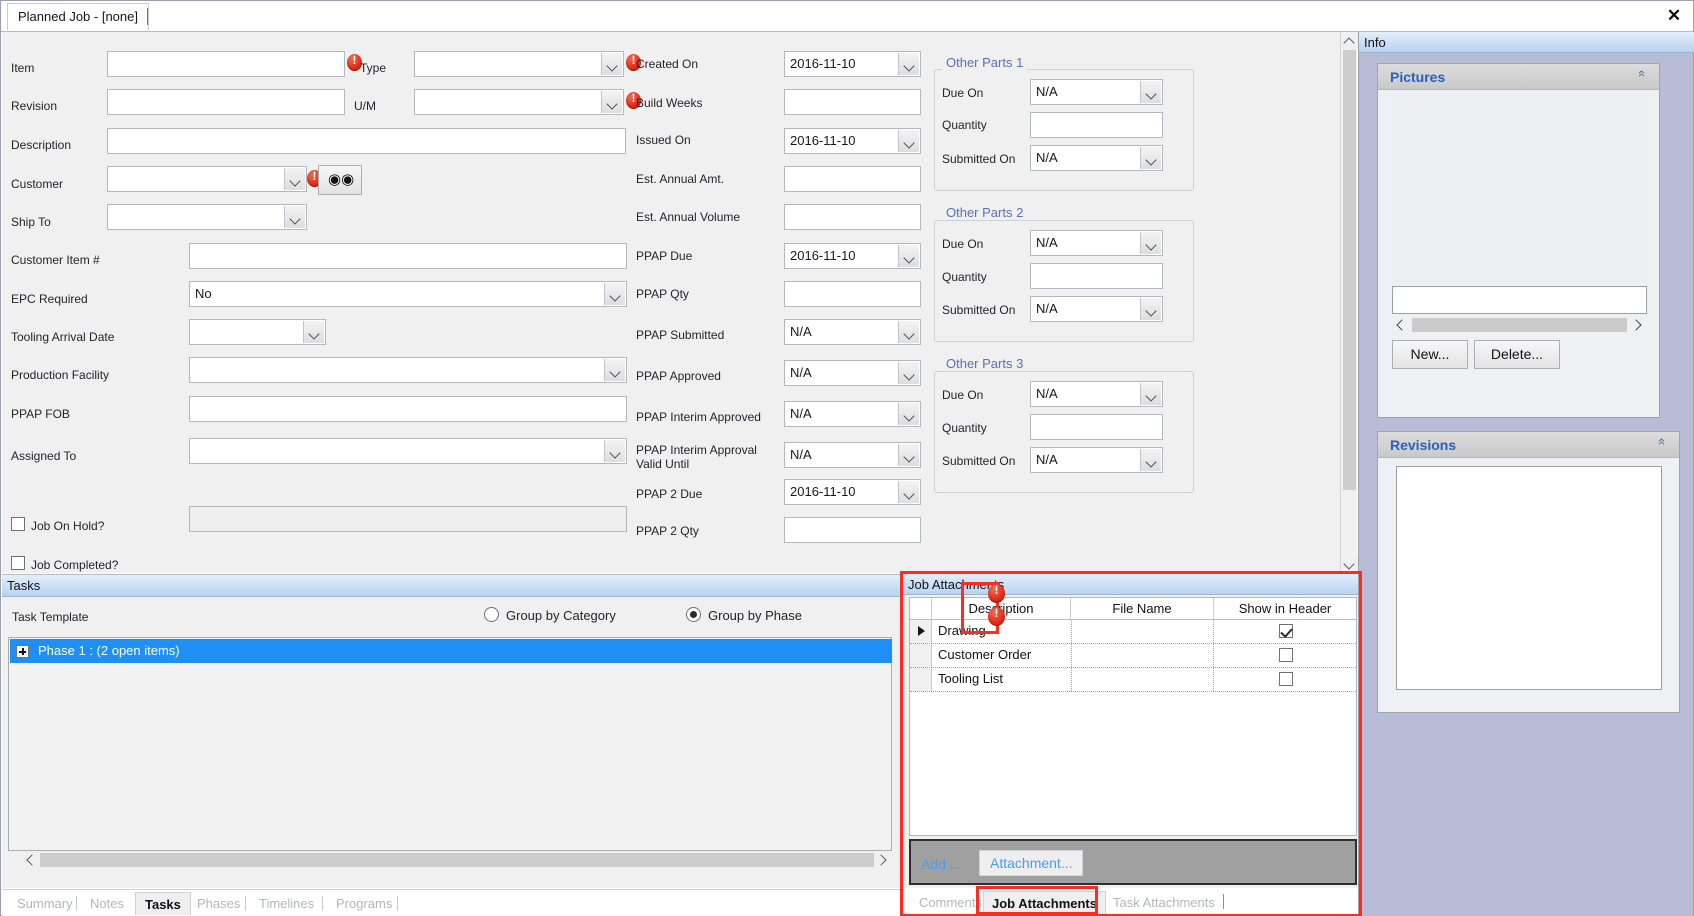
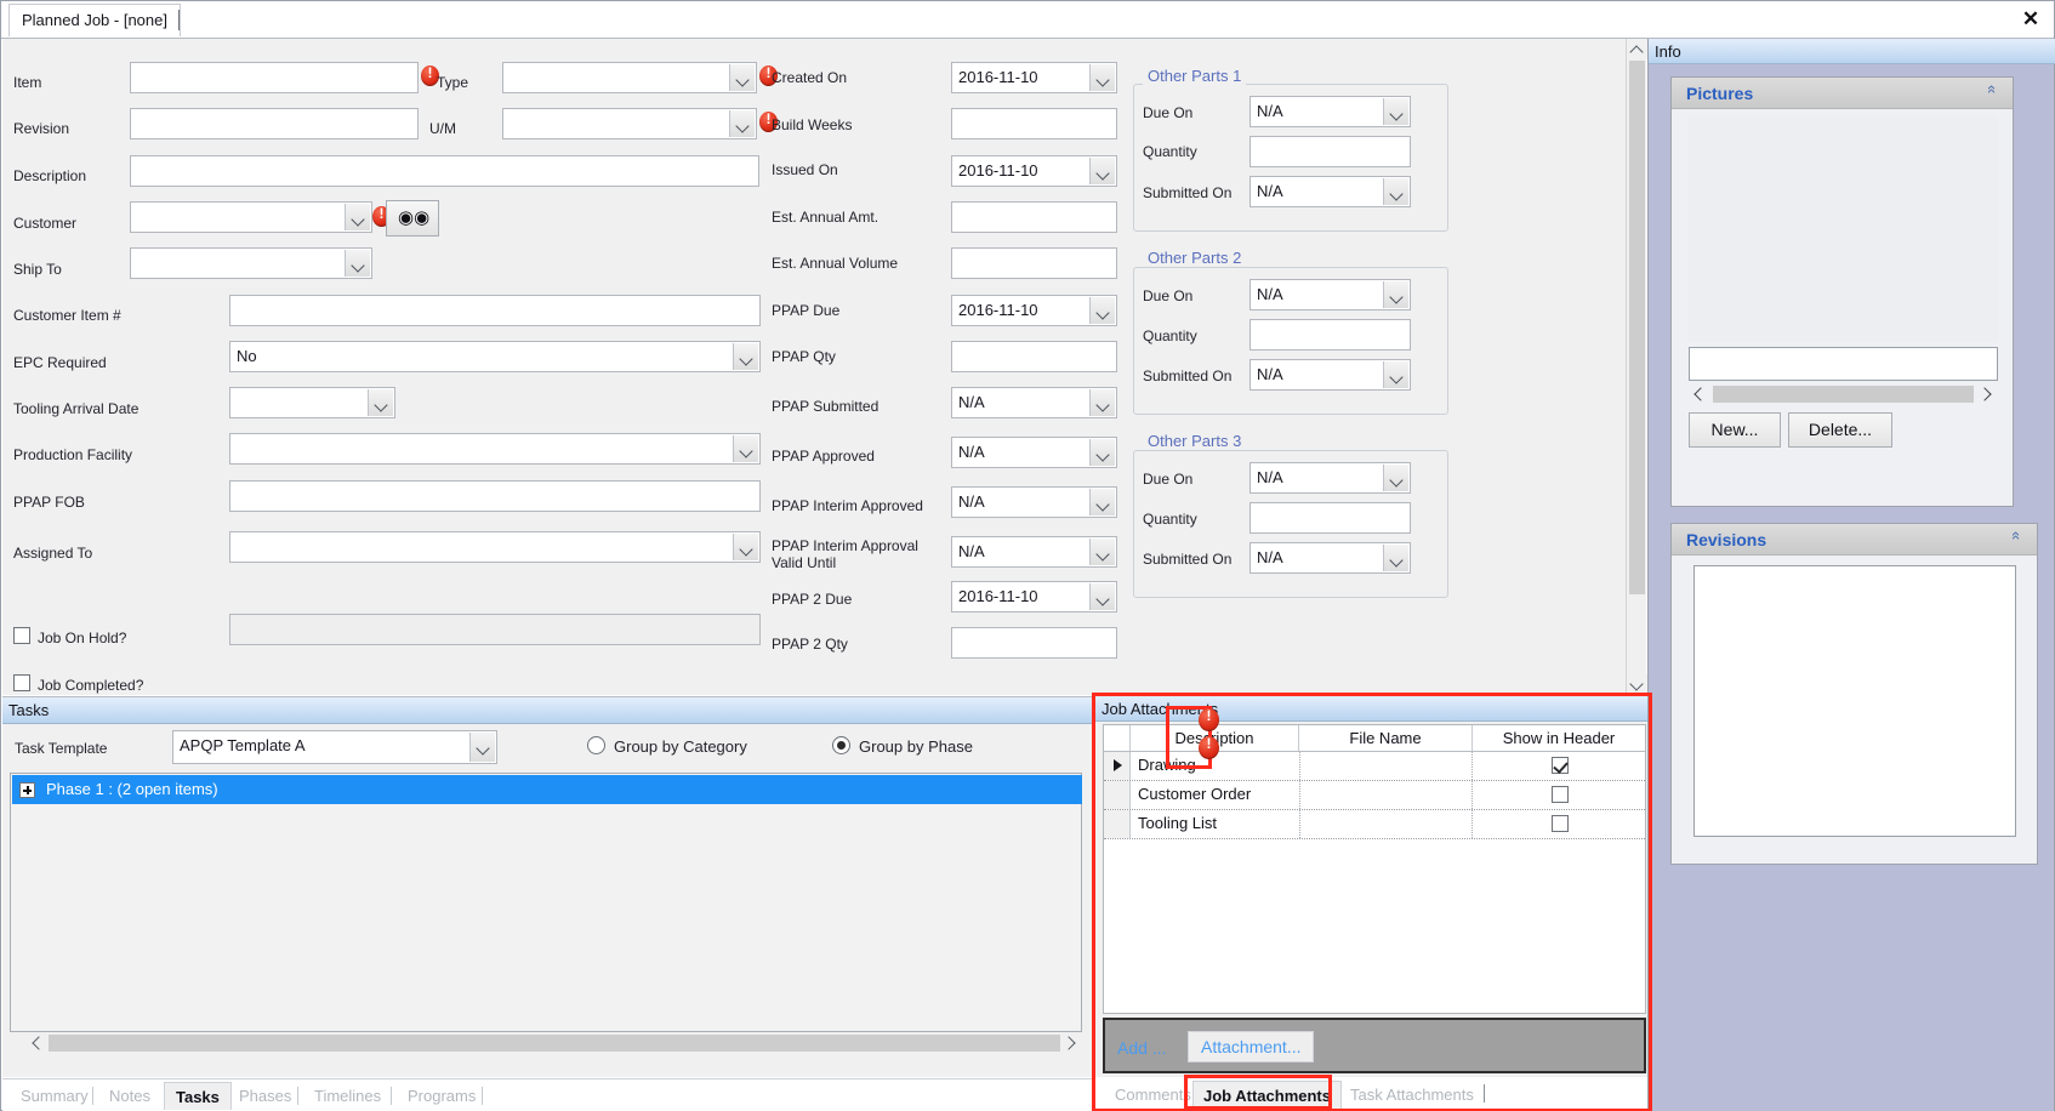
  Planned Job - [none]
  ✕
  Item
  Type
  Revision
  U/M
  Description
  Customer
  ◉◉
  Ship To
  Customer Item #
  EPC Required
  No
  Tooling Arrival Date
  Production Facility
  PPAP FOB
  Assigned To
  Job On Hold?
  Job Completed?
  Created On
  2016-11-10
  Build Weeks
  Issued On
  2016-11-10
  Est. Annual Amt.
  Est. Annual Volume
  PPAP Due
  2016-11-10
  PPAP Qty
  PPAP Submitted
  N/A
  PPAP Approved
  N/A
  PPAP Interim Approved
  N/A
  PPAP Interim Approval Valid Until
  N/A
  PPAP 2 Due
  2016-11-10
  PPAP 2 Qty
  Other Parts 1
  Due On
  N/A
  Quantity
  Submitted On
  N/A
  Other Parts 2
  Due On
  N/A
  Quantity
  Submitted On
  N/A
  Other Parts 3
  Due On
  N/A
  Quantity
  Submitted On
  N/A
  Tasks
  Task Template
+ APQP Template A
  Group by Category
  Group by Phase
  Phase 1 : (2 open items)
  Summary
  Notes
  Tasks
  Phases
  Timelines
  Programs
  Job Attachme
  File Name
  Show in Header
  Drawing
  Customer Order
  Tooling List
  Add ...
  Attachment...
  Comments
  Job Attachments
  Task Attachments
  Info
  Pictures
  New...
  Delete...
  Revisions
